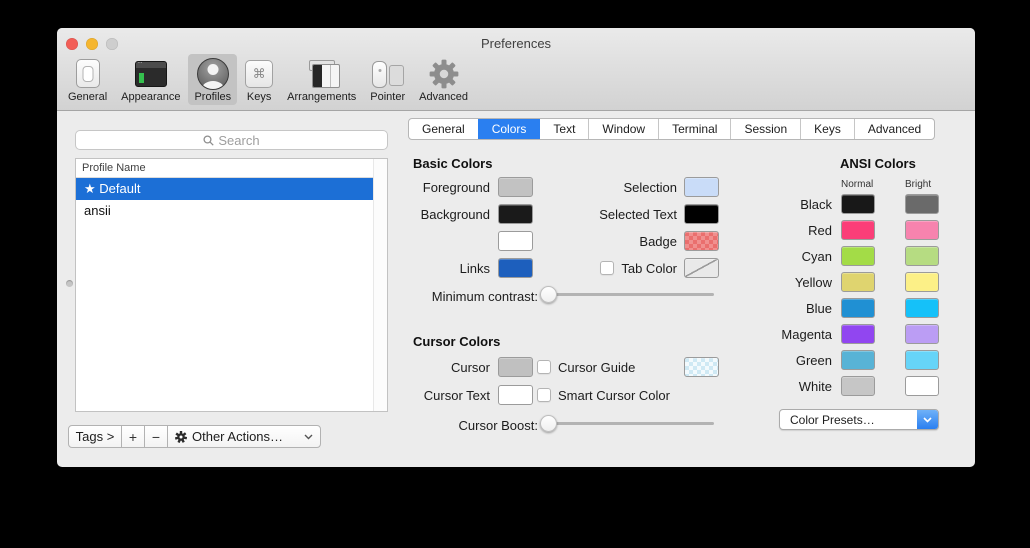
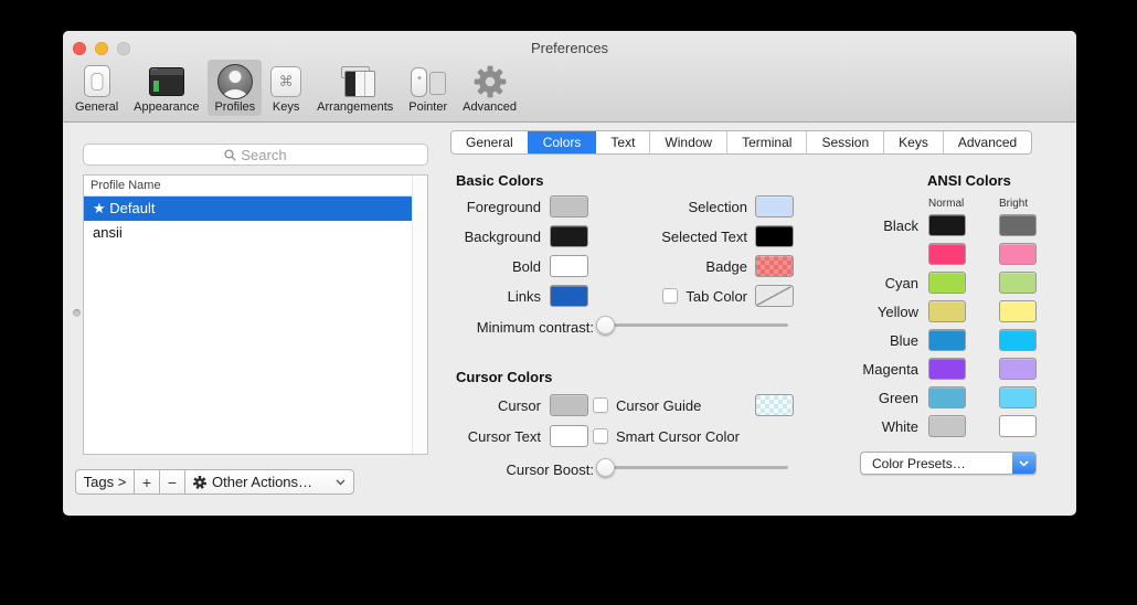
  Preferences
  General
  ×
  Appearance
  Profiles
  ⌘
  Keys
  Arrangements
  Pointer
  Advanced
  Search
  Profile Name
  ★ Default
  ansii
  Tags >
  +
  −
  Other Actions…
  General
  Colors
  Text
  Window
  Terminal
  Session
  Keys
  Advanced
  Basic Colors
  Foreground
  Background
+ Bold
  Links
  Selection
  Selected Text
  Badge
  Tab Color
  Minimum contrast:
  Cursor Colors
  Cursor
  Cursor Guide
  Cursor Text
  Smart Cursor Color
  Cursor Boost:
  ANSI Colors
  Normal
  Bright
  Black
- Red
  Cyan
  Yellow
  Blue
  Magenta
  Green
  White
  Color Presets…
